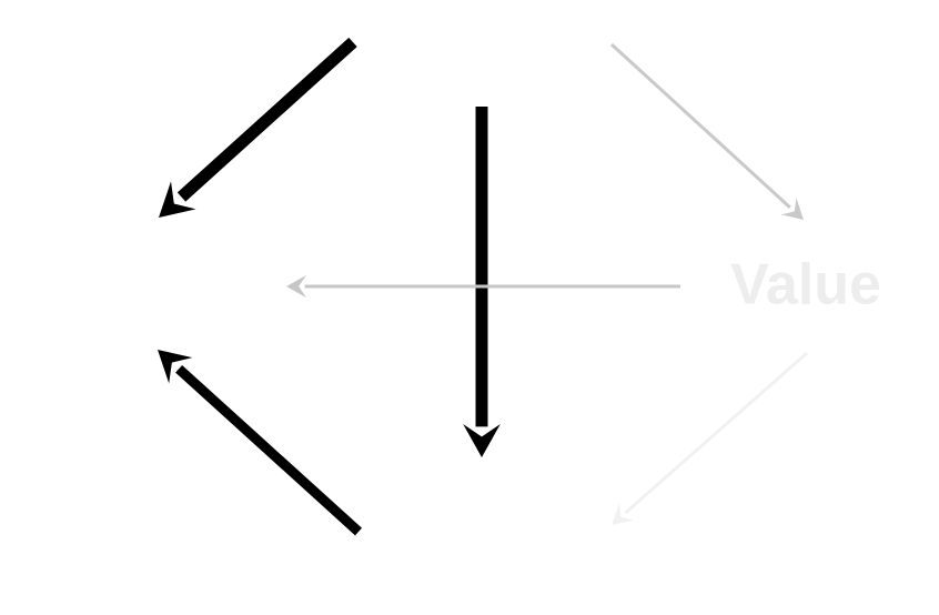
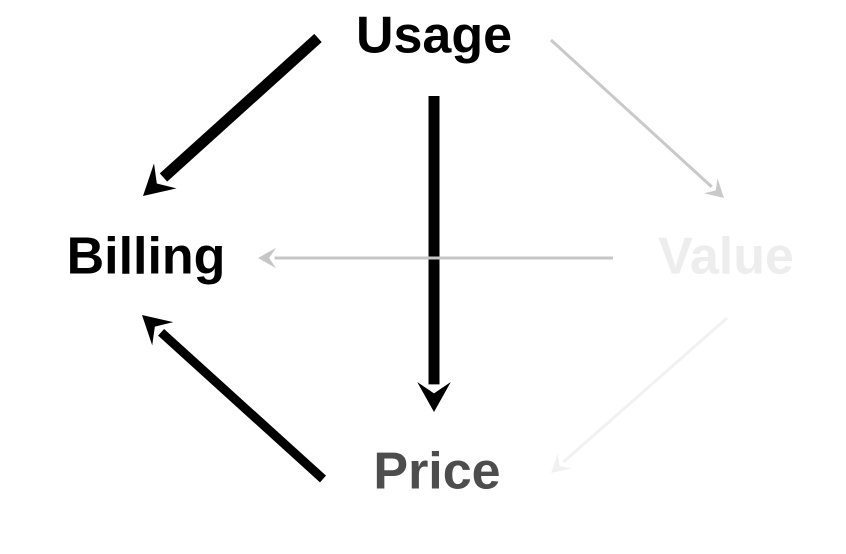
+ Usage
+ Billing
+ Price
